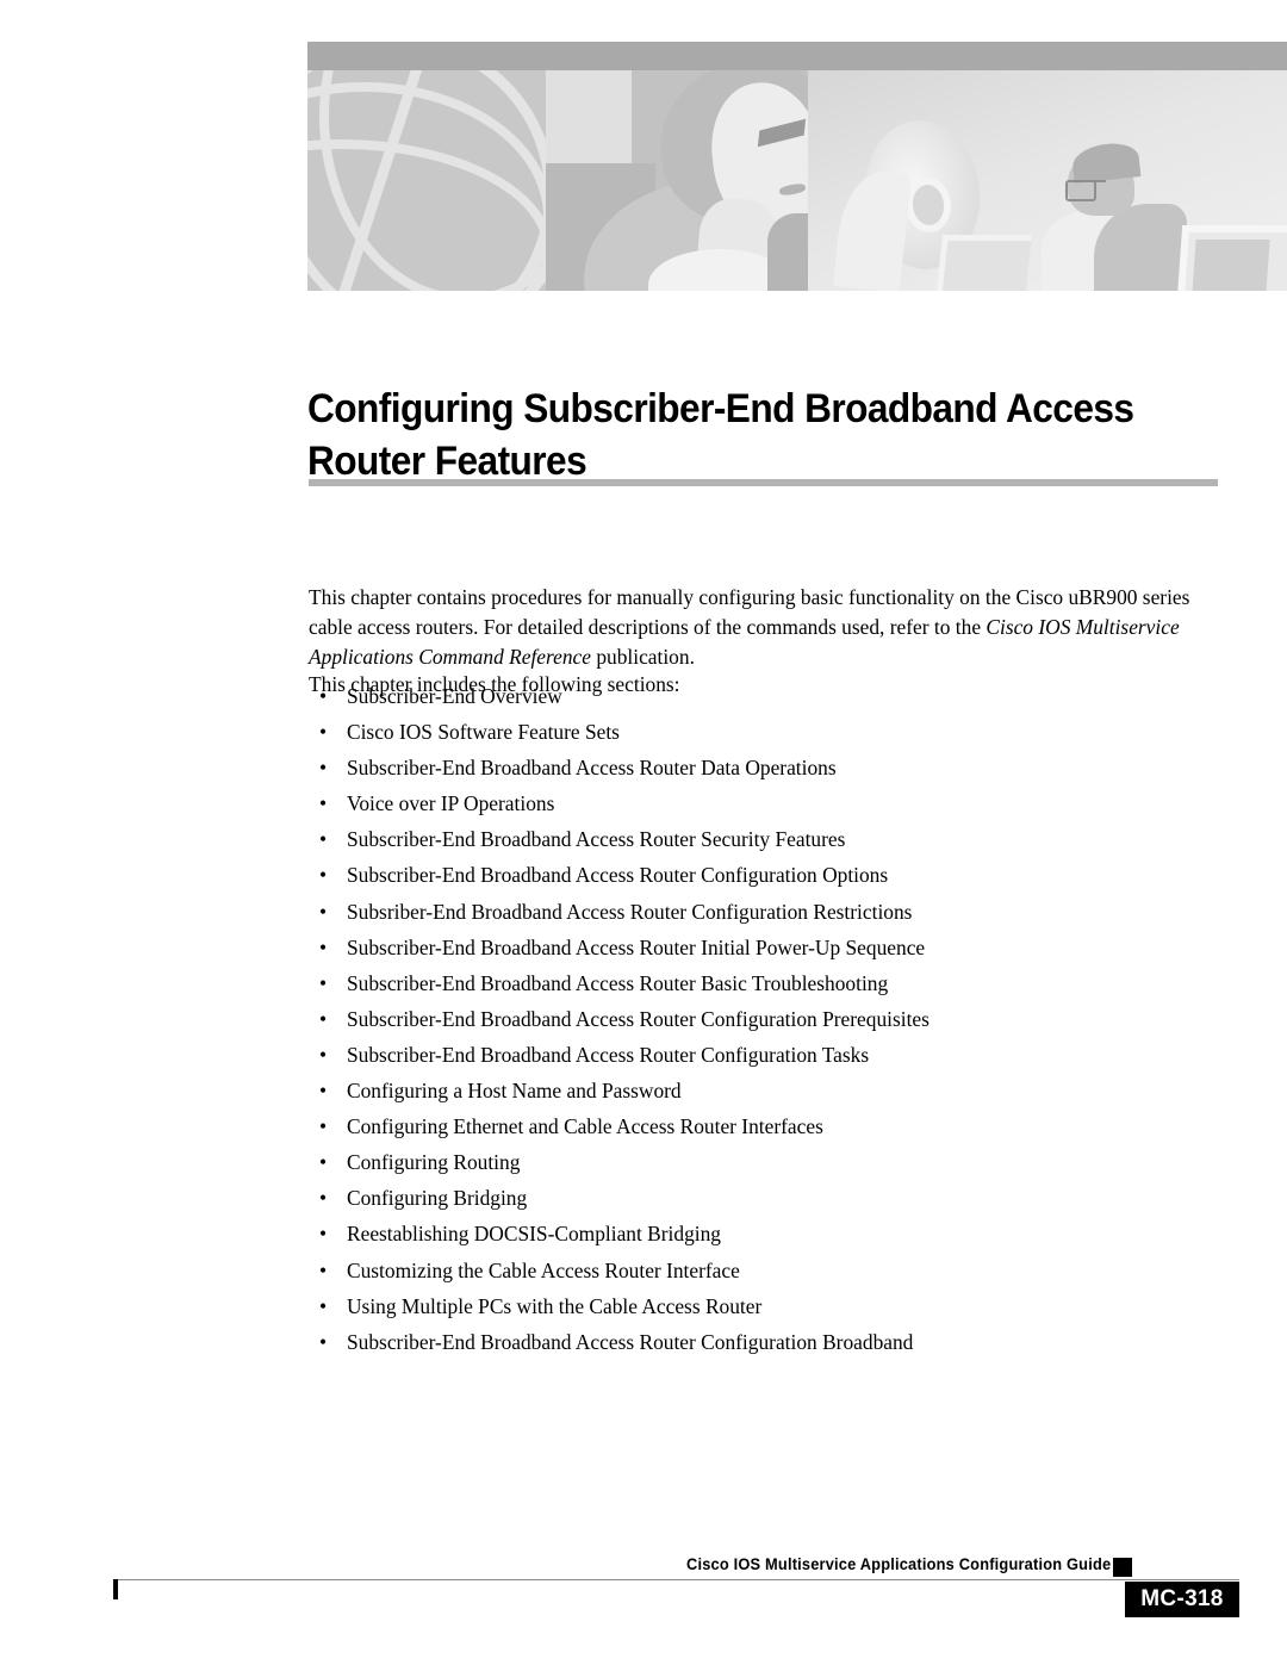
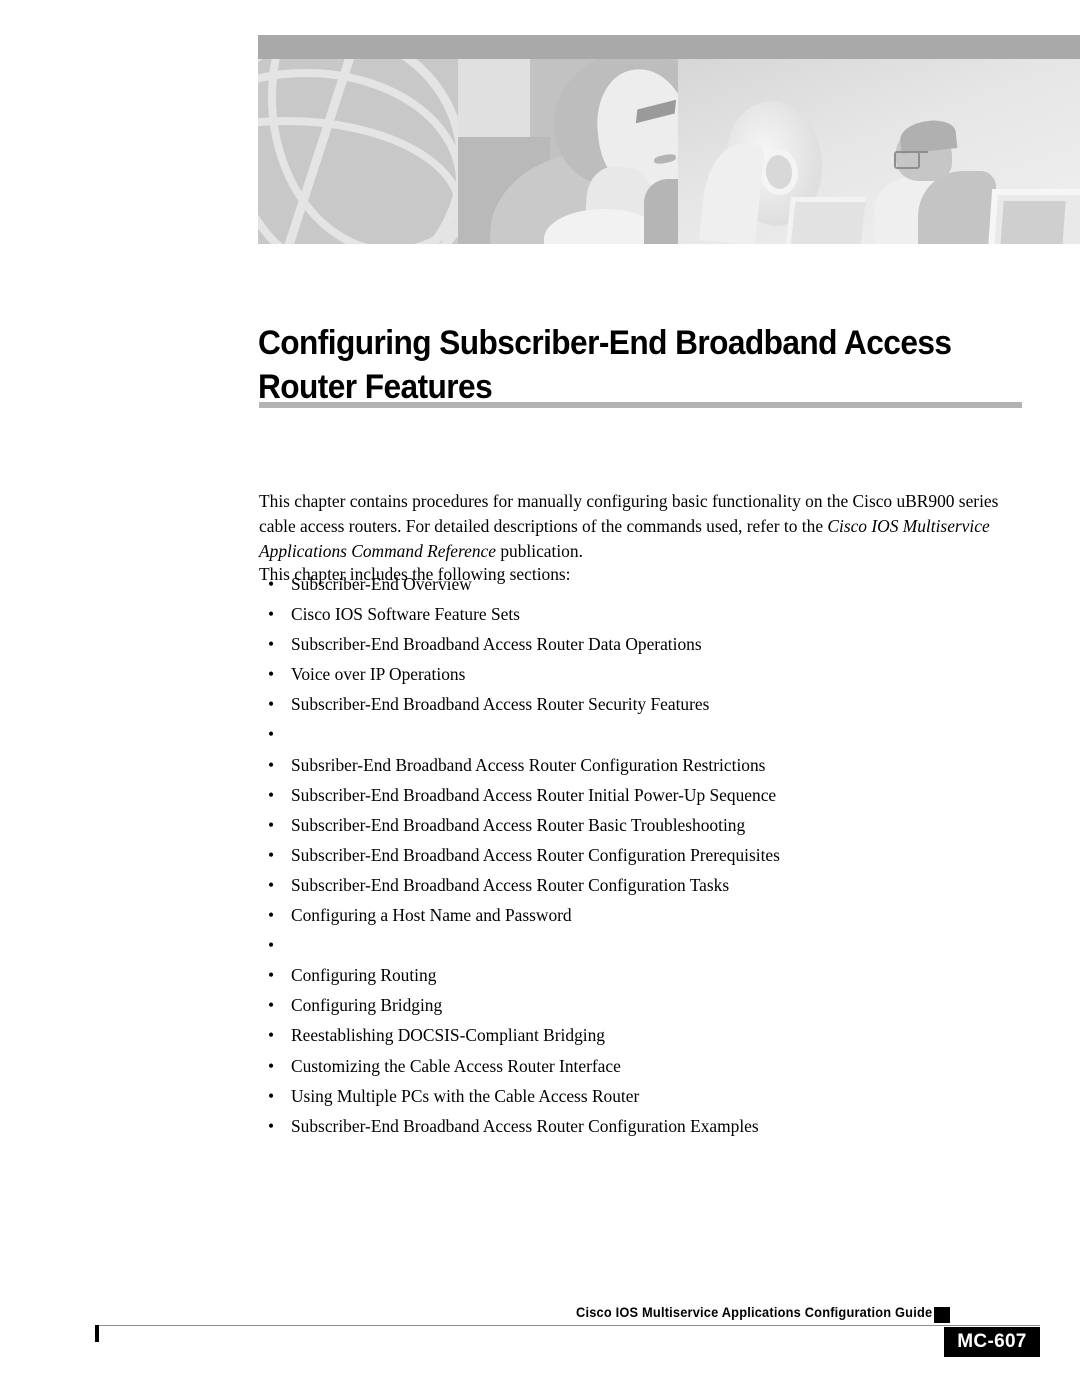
  Configuring Subscriber-End Broadband Access Router Features
  This chapter contains procedures for manually configuring basic functionality on the Cisco uBR900 series cable access routers. For detailed descriptions of the commands used, refer to the Cisco IOS Multiservice Applications Command Reference publication.
  This chapter includes the following sections:
  •
  Subscriber-End Overview
  •
  Cisco IOS Software Feature Sets
  •
  Subscriber-End Broadband Access Router Data Operations
  •
  Voice over IP Operations
  •
  Subscriber-End Broadband Access Router Security Features
  •
- Subscriber-End Broadband Access Router Configuration Options
  •
  Subsriber-End Broadband Access Router Configuration Restrictions
  •
  Subscriber-End Broadband Access Router Initial Power-Up Sequence
  •
  Subscriber-End Broadband Access Router Basic Troubleshooting
  •
  Subscriber-End Broadband Access Router Configuration Prerequisites
  •
  Subscriber-End Broadband Access Router Configuration Tasks
  •
  Configuring a Host Name and Password
  •
- Configuring Ethernet and Cable Access Router Interfaces
  •
  Configuring Routing
  •
  Configuring Bridging
  •
  Reestablishing DOCSIS-Compliant Bridging
  •
  Customizing the Cable Access Router Interface
  •
  Using Multiple PCs with the Cable Access Router
  •
- Subscriber-End Broadband Access Router Configuration Broadband
+ Subscriber-End Broadband Access Router Configuration Examples
  Cisco IOS Multiservice Applications Configuration Guide
- MC-318
+ MC-607
